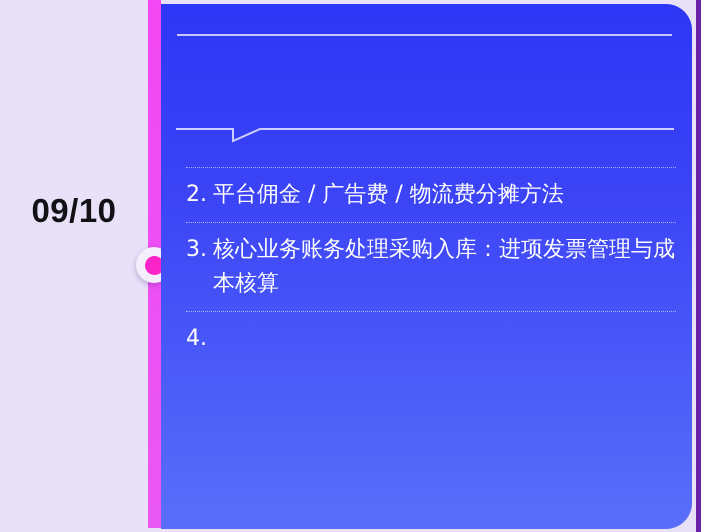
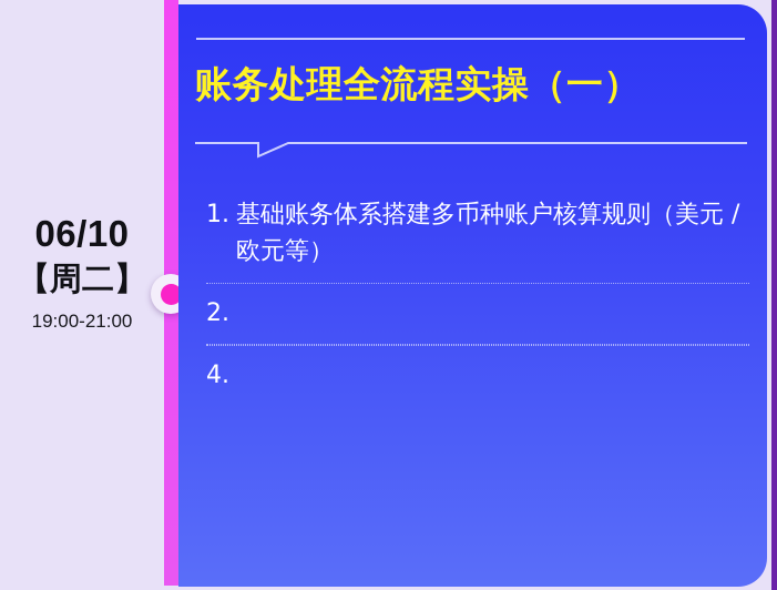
- 09/10
+ 06/10
+ 【周二】
+ 19:00-21:00
+ 账务处理全流程实操（一）
+ 1.
+ 基础账务体系搭建多币种账户核算规则（美元 / 欧元等）
  2.
- 平台佣金 / 广告费 / 物流费分摊方法
- 3.
- 核心业务账务处理采购入库：进项发票管理与成本核算
  4.
